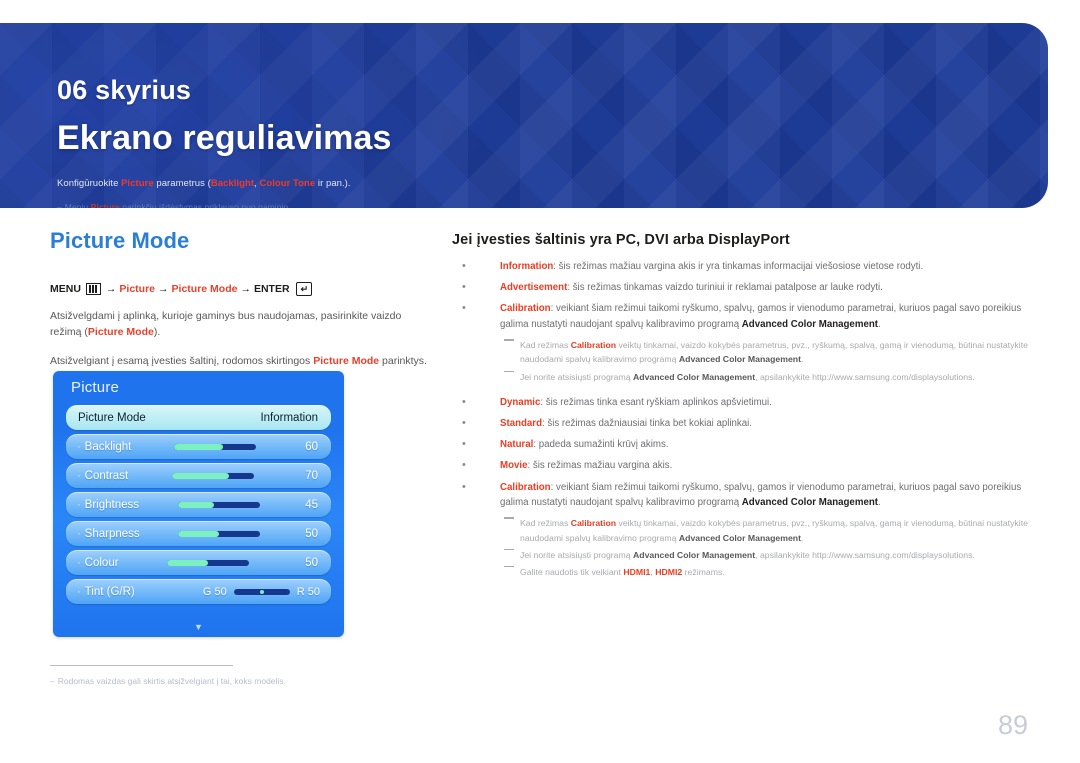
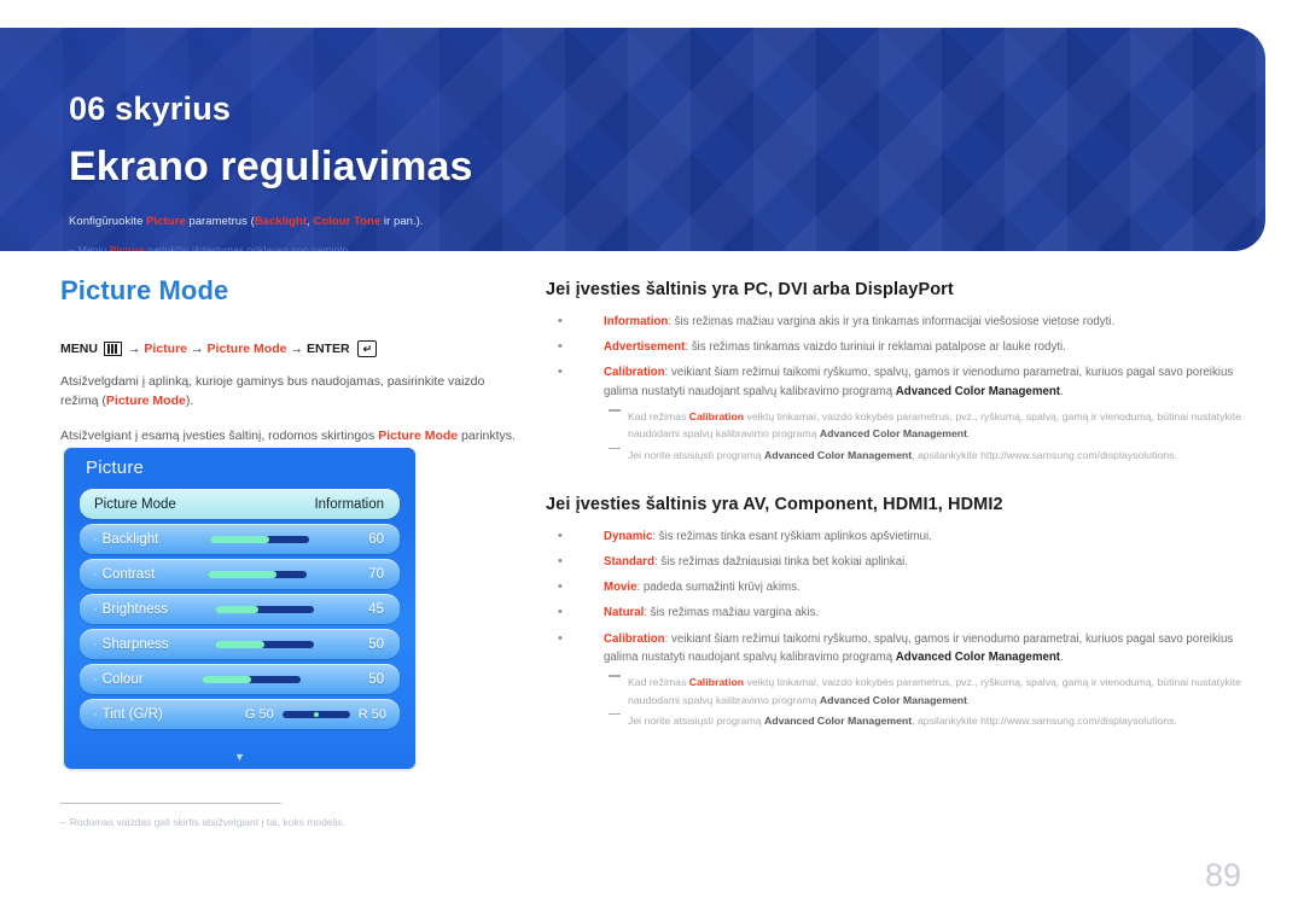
  06 skyrius
  Ekrano reguliavimas
  Konfigūruokite Picture parametrus (Backlight, Colour Tone ir pan.).
  ‒ Meniu Picture parinkčių išdėstymas priklauso nuo gaminio.
  Picture Mode
  MENU
  →
  Picture
  →
  Picture Mode
  →
  ENTER
  ↵
  Atsižvelgdami į aplinką, kurioje gaminys bus naudojamas, pasirinkite vaizdo režimą (Picture Mode).
  Atsižvelgiant į esamą įvesties šaltinį, rodomos skirtingos Picture Mode parinktys.
  Picture
  Picture Mode
  Information
  ·
  Backlight
  60
  ·
  Contrast
  70
  ·
  Brightness
  45
  ·
  Sharpness
  50
  ·
  Colour
  50
  ·
  Tint (G/R)
  G 50
  R 50
  ▼
  ‒ Rodomas vaizdas gali skirtis atsižvelgiant į tai, koks modelis.
  Jei įvesties šaltinis yra PC, DVI arba DisplayPort
  •
  Information: šis režimas mažiau vargina akis ir yra tinkamas informacijai viešosiose vietose rodyti.
  •
  Advertisement: šis režimas tinkamas vaizdo turiniui ir reklamai patalpose ar lauke rodyti.
  •
  Calibration: veikiant šiam režimui taikomi ryškumo, spalvų, gamos ir vienodumo parametrai, kuriuos pagal savo poreikius galima nustatyti naudojant spalvų kalibravimo programą Advanced Color Management.
  Kad režimas Calibration veiktų tinkamai, vaizdo kokybės parametrus, pvz., ryškumą, spalvą, gamą ir vienodumą, būtinai nustatykite naudodami spalvų kalibravimo programą Advanced Color Management.
  Jei norite atsisiųsti programą Advanced Color Management, apsilankykite http://www.samsung.com/displaysolutions.
+ Jei įvesties šaltinis yra AV, Component, HDMI1, HDMI2
  •
  Dynamic: šis režimas tinka esant ryškiam aplinkos apšvietimui.
  •
  Standard: šis režimas dažniausiai tinka bet kokiai aplinkai.
  •
- Natural: padeda sumažinti krūvį akims.
+ Movie: padeda sumažinti krūvį akims.
  •
- Movie: šis režimas mažiau vargina akis.
+ Natural: šis režimas mažiau vargina akis.
  •
  Calibration: veikiant šiam režimui taikomi ryškumo, spalvų, gamos ir vienodumo parametrai, kuriuos pagal savo poreikius galima nustatyti naudojant spalvų kalibravimo programą Advanced Color Management.
  Kad režimas Calibration veiktų tinkamai, vaizdo kokybės parametrus, pvz., ryškumą, spalvą, gamą ir vienodumą, būtinai nustatykite naudodami spalvų kalibravimo programą Advanced Color Management.
  Jei norite atsisiųsti programą Advanced Color Management, apsilankykite http://www.samsung.com/displaysolutions.
- Galite naudotis tik veikiant HDMI1, HDMI2 režimams.
  89
